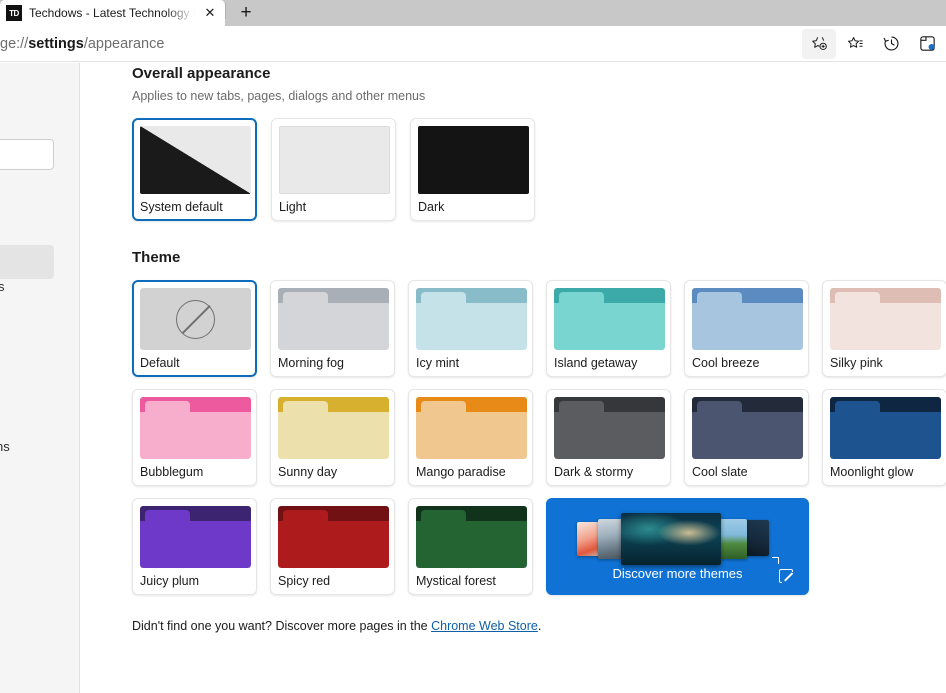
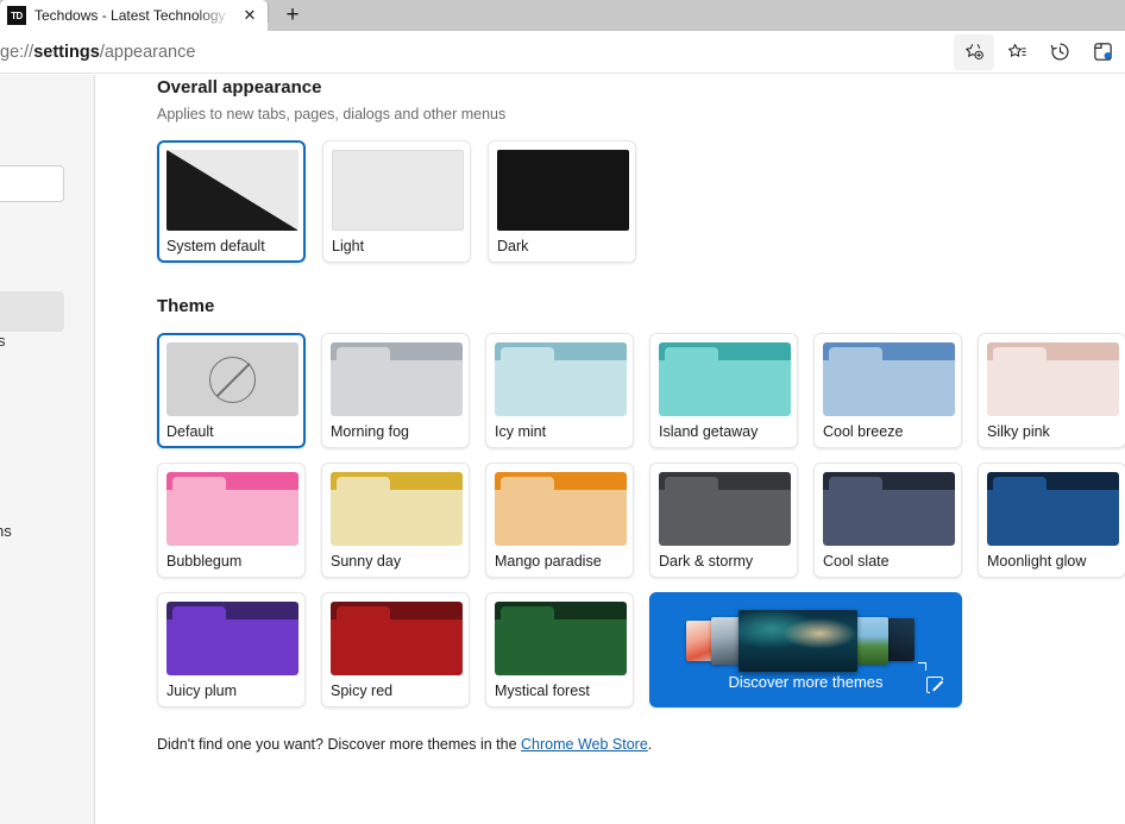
  TD
  Techdows - Latest Technology
  ✕
  +
  ge://settings/appearance
  s
  Overall appearance
  Applies to new tabs, pages, dialogs and other menus
  System default
  Light
  Dark
  Theme
  Default
  Morning fog
  Icy mint
  Island getaway
  Cool breeze
  Silky pink
  Bubblegum
  Sunny day
  Mango paradise
  Dark & stormy
  Cool slate
  Moonlight glow
  Juicy plum
  Spicy red
  Mystical forest
  Discover more themes
- Didn't find one you want? Discover more pages in the Chrome Web Store.
+ Didn't find one you want? Discover more themes in the Chrome Web Store.
